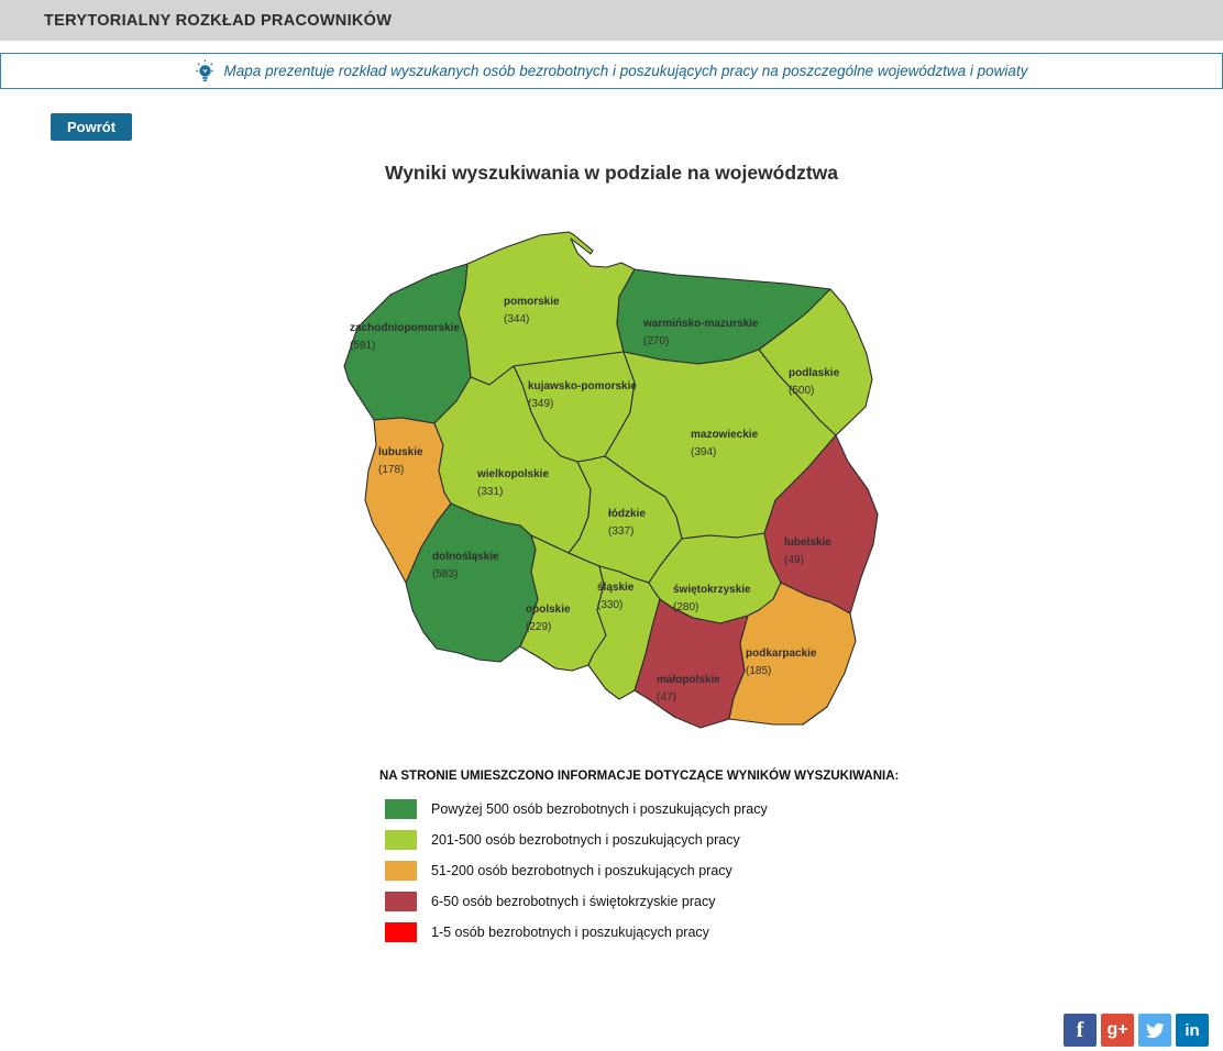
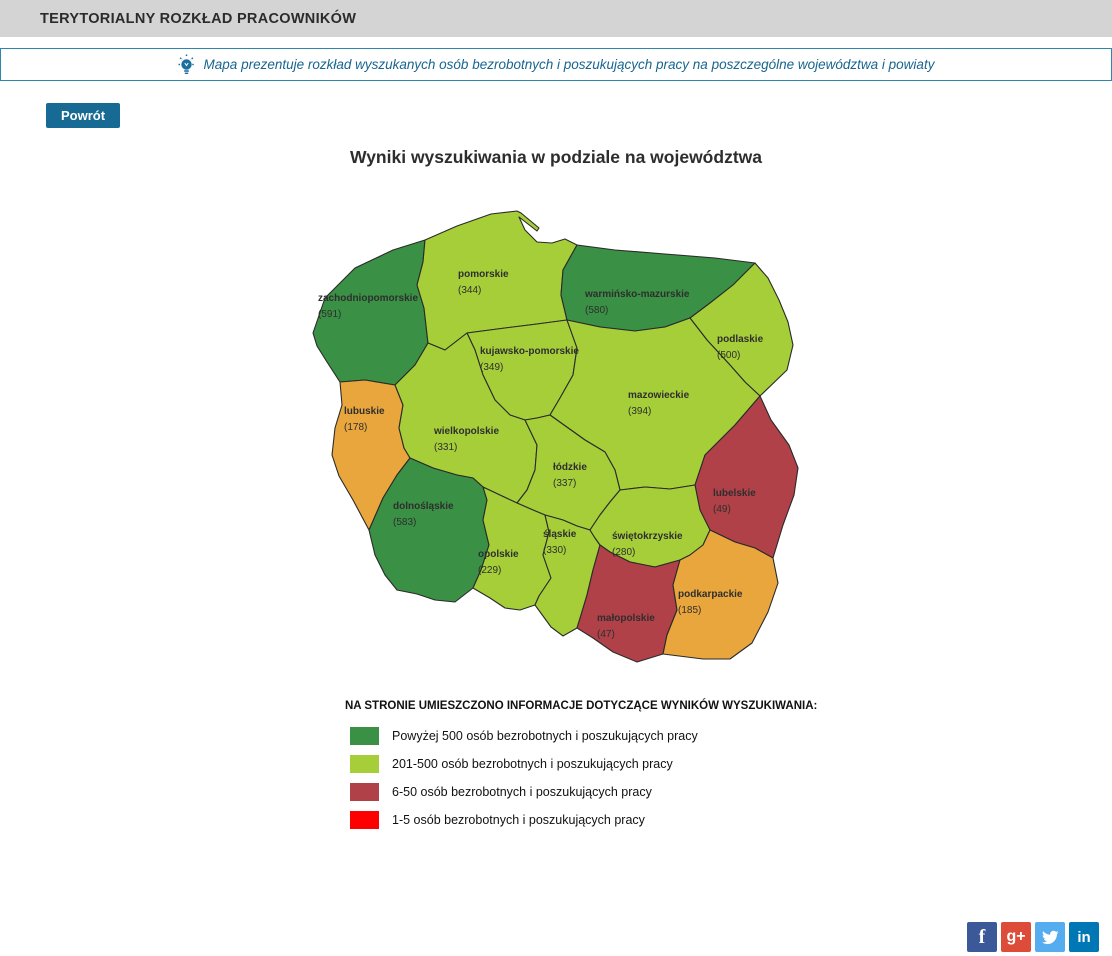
  TERYTORIALNY ROZKŁAD PRACOWNIKÓW
  Mapa prezentuje rozkład wyszukanych osób bezrobotnych i poszukujących pracy na poszczególne województwa i powiaty
  Powrót
  Wyniki wyszukiwania w podziale na województwa
  zachodniopomorskie
  (591)
  pomorskie
  (344)
  warmińsko-mazurskie
- (270)
+ (580)
  podlaskie
  (500)
  kujawsko-pomorskie
  (349)
  mazowieckie
  (394)
  lubuskie
  (178)
  wielkopolskie
  (331)
  łódzkie
  (337)
  lubelskie
  (49)
  dolnośląskie
  (583)
  opolskie
  (229)
  śląskie
  (330)
  świętokrzyskie
  (280)
  małopolskie
  (47)
  podkarpackie
  (185)
  NA STRONIE UMIESZCZONO INFORMACJE DOTYCZĄCE WYNIKÓW WYSZUKIWANIA:
  Powyżej 500 osób bezrobotnych i poszukujących pracy
  201-500 osób bezrobotnych i poszukujących pracy
- 51-200 osób bezrobotnych i poszukujących pracy
- 6-50 osób bezrobotnych i świętokrzyskie pracy
+ 6-50 osób bezrobotnych i poszukujących pracy
  1-5 osób bezrobotnych i poszukujących pracy
  f
  g+
  in
